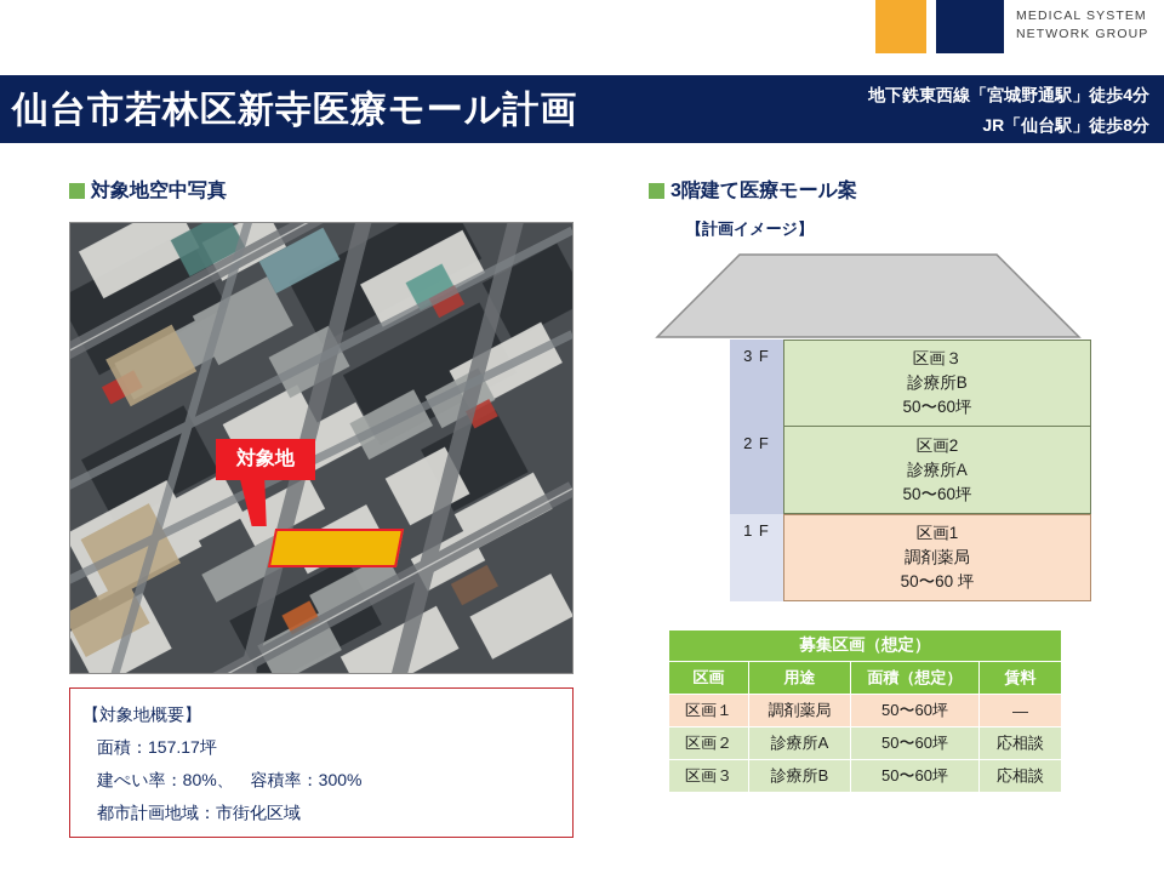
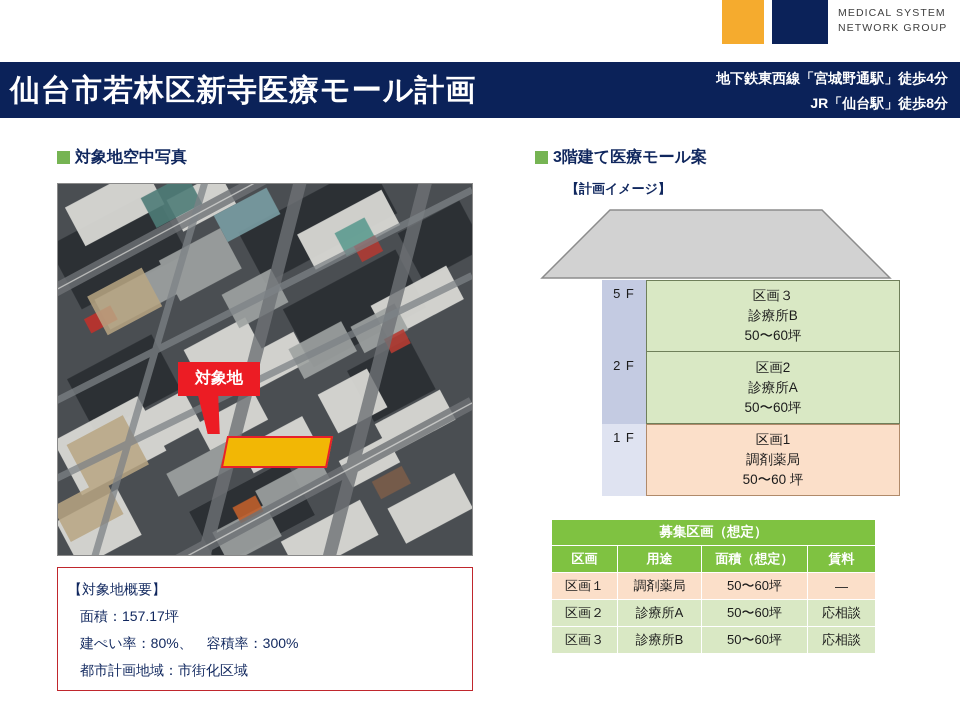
  MEDICAL SYSTEM
  NETWORK GROUP
  仙台市若林区新寺医療モール計画
  地下鉄東西線「宮城野通駅」徒歩4分
  JR「仙台駅」徒歩8分
  対象地空中写真
  3階建て医療モール案
  【計画イメージ】
  対象地
  【対象地概要】
  面積：157.17坪
  建ぺい率：80%、 容積率：300%
  都市計画地域：市街化区域
- 3 F
+ 5 F
  区画３
  診療所B
  50〜60坪
  2 F
  区画2
  診療所A
  50〜60坪
  1 F
  区画1
  調剤薬局
  50〜60 坪
  募集区画（想定）
  区画	用途	面積（想定）	賃料
  区画１	調剤薬局	50〜60坪	―
  区画２	診療所A	50〜60坪	応相談
  区画３	診療所B	50〜60坪	応相談
